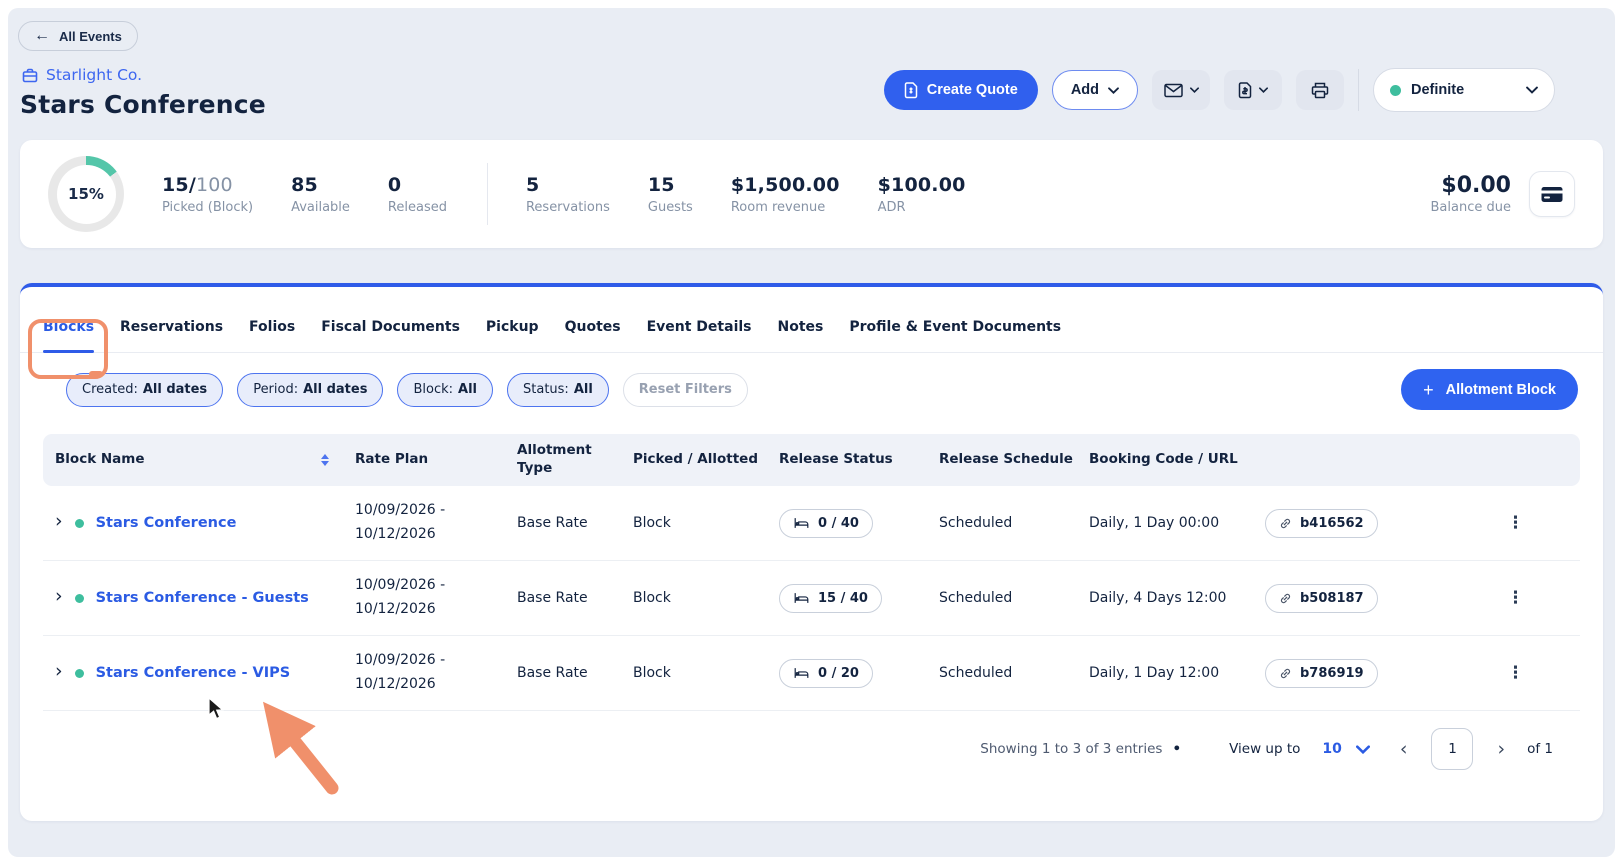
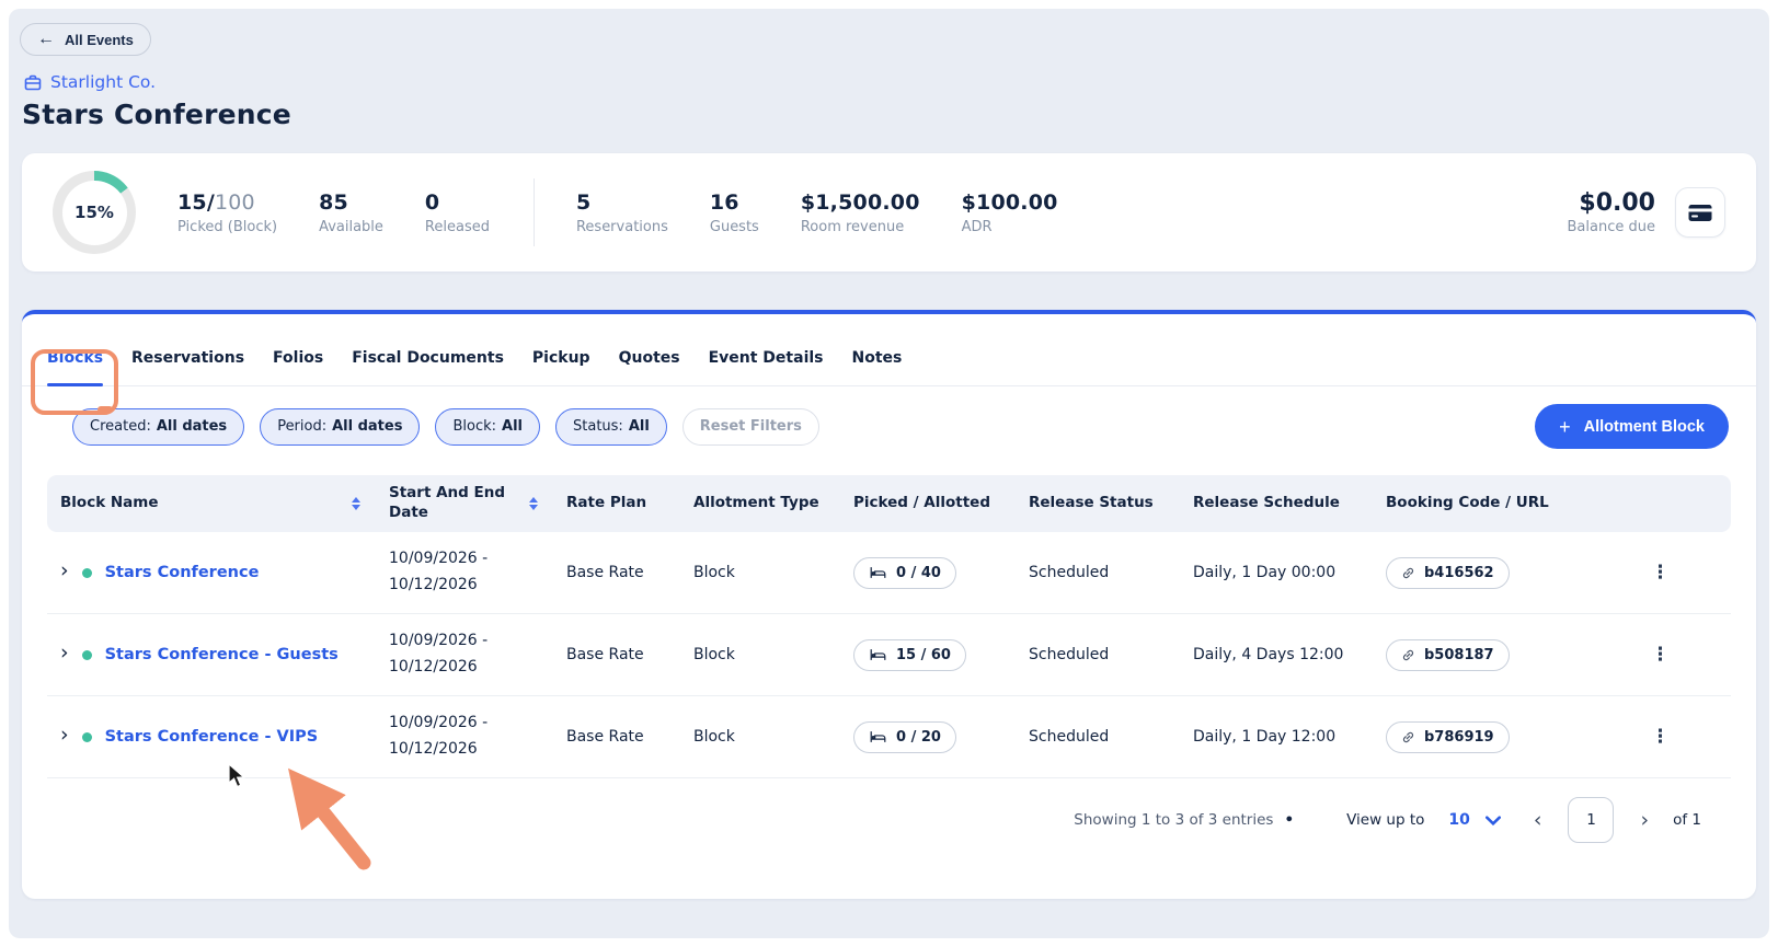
  ←
  All Events
  Starlight Co.
  Stars Conference
- Create Quote
- Add
- Definite
  15%
  15/100
  Picked (Block)
  85
  Available
  0
  Released
  5
  Reservations
- 15
+ 16
  Guests
  $1,500.00
  Room revenue
  $100.00
  ADR
  $0.00
  Balance due
  Blocks
  Reservations
  Folios
  Fiscal Documents
  Pickup
  Quotes
  Event Details
  Notes
- Profile & Event Documents
  Created:
  All dates
  Period:
  All dates
  Block:
  All
  Status:
  All
  Reset Filters
  +
  Allotment Block
  Block Name
+ Start And End Date
  Rate Plan
  Allotment Type
  Picked / Allotted
  Release Status
  Release Schedule
  Booking Code / URL
  ›
  Stars Conference
  10/09/2026 -
  10/12/2026
  Base Rate
  Block
  0 / 40
  Scheduled
  Daily, 1 Day 00:00
  b416562
  ⋮
  ›
  Stars Conference - Guests
  10/09/2026 -
  10/12/2026
  Base Rate
  Block
- 15 / 40
+ 15 / 60
  Scheduled
  Daily, 4 Days 12:00
  b508187
  ⋮
  ›
  Stars Conference - VIPS
  10/09/2026 -
  10/12/2026
  Base Rate
  Block
  0 / 20
  Scheduled
  Daily, 1 Day 12:00
  b786919
  ⋮
  Showing 1 to 3 of 3 entries
  •
  View up to
  10
  ‹
  1
  ›
  of 1
